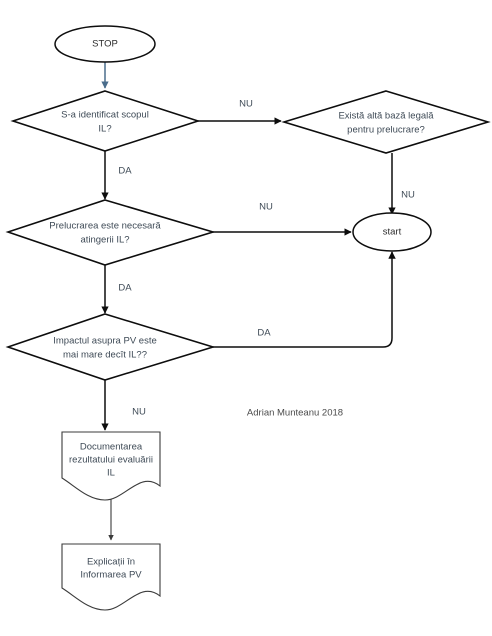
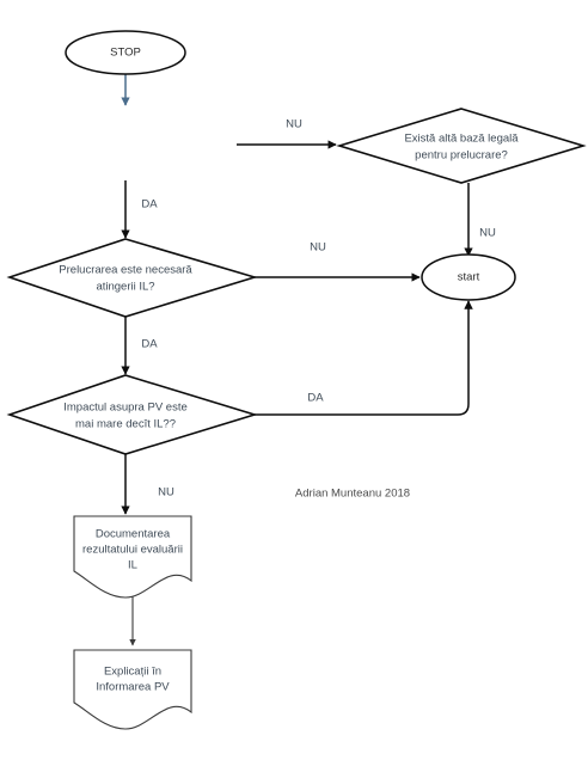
  STOP
- S-a identificat scopul
- IL?
  Există altă bază legală
  pentru prelucrare?
  Prelucrarea este necesară
  atingerii IL?
  Impactul asupra PV este
  mai mare decît IL??
  start
  Documentarea
  rezultatului evaluării
  IL
  Explicații în
  Informarea PV
  NU
  DA
  NU
  NU
  DA
  DA
  NU
  Adrian Munteanu 2018
